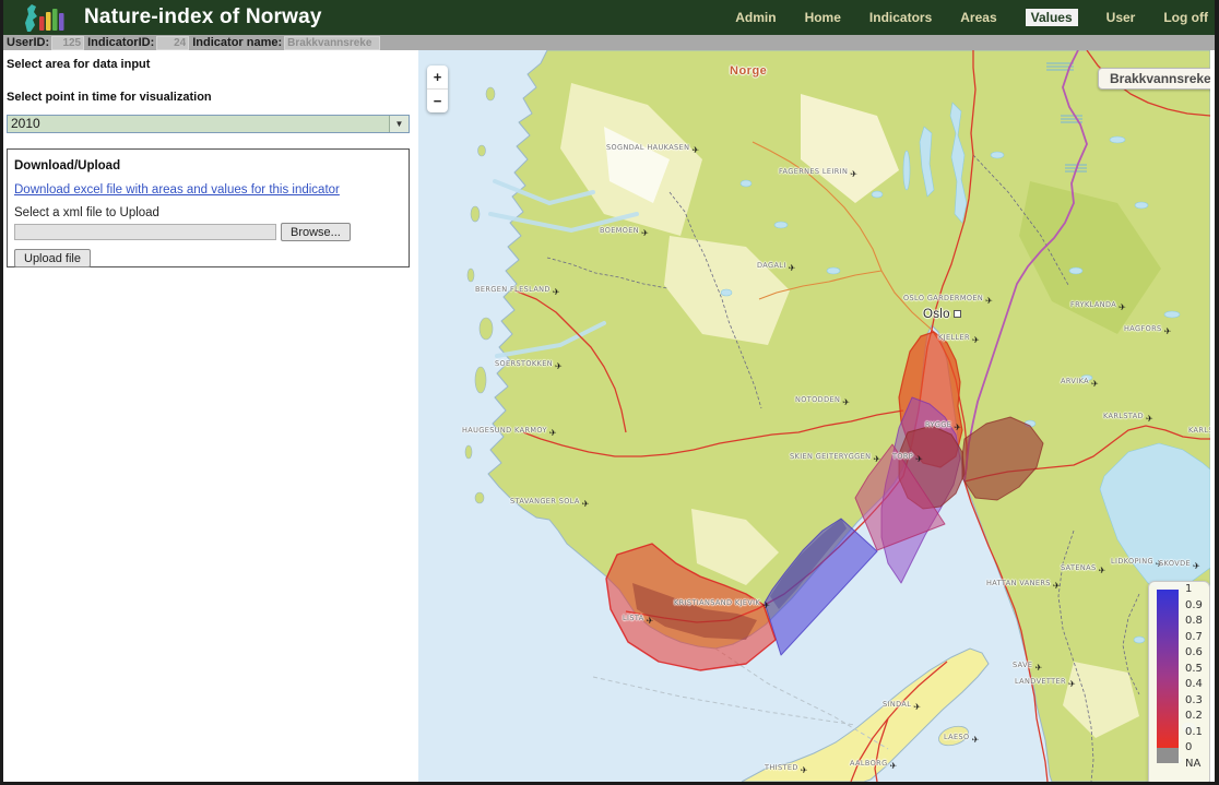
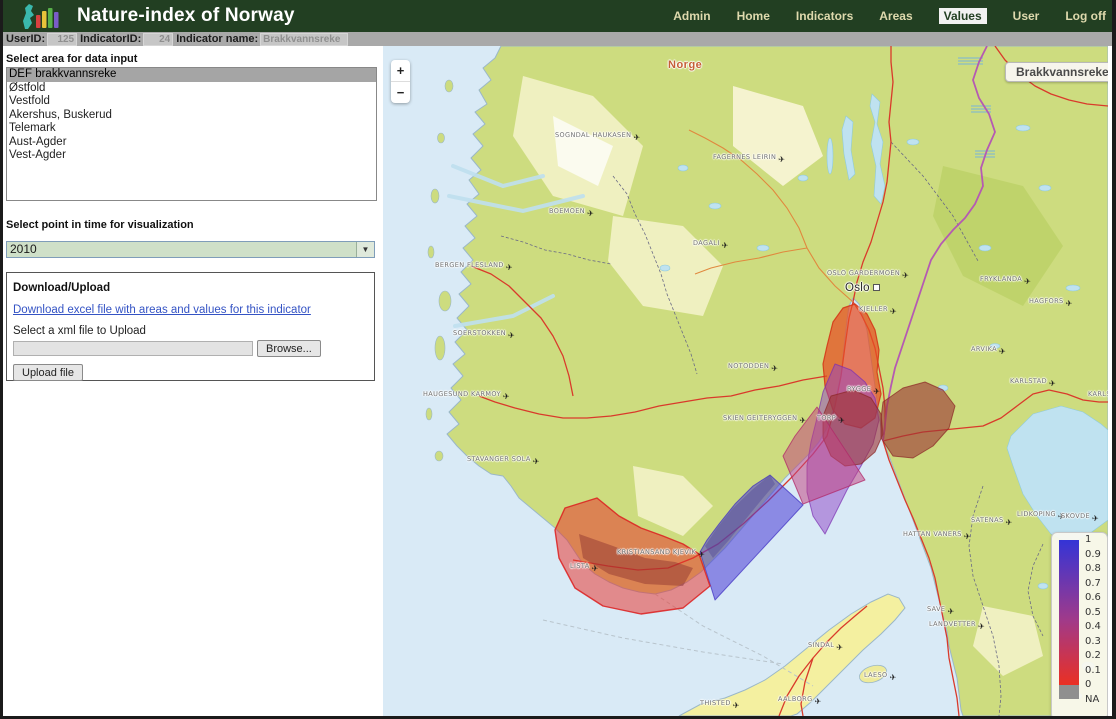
  Nature-index of Norway
  Admin
  Home
  Indicators
  Areas
  Values
  User
  Log off
  UserID:
  125
  IndicatorID:
  24
  Indicator name:
  Brakkvannsreke
  Select area for data input
+ DEF brakkvannsreke
+ Østfold
+ Vestfold
+ Akershus, Buskerud
+ Telemark
+ Aust-Agder
+ Vest-Agder
  Select point in time for visualization
  2010
  ▼
  Download/Upload
  Download excel file with areas and values for this indicator
  Select a xml file to Upload
  Browse...
  Upload file
  Norge
  Oslo
  SOGNDAL HAUKASEN ✈
  FAGERNES LEIRIN ✈
  BOEMOEN ✈
  DAGALI ✈
  BERGEN FLESLAND ✈
  OSLO GARDERMOEN ✈
  FRYKLANDA ✈
  HAGFORS ✈
  KJELLER ✈
  SOERSTOKKEN ✈
  ARVIKA ✈
  NOTODDEN ✈
  KARLSTAD ✈
  RYGGE ✈
  HAUGESUND KARMOY ✈
  SKIEN GEITERYGGEN ✈
  TORP ✈
  STAVANGER SOLA ✈
  LIDKOPING ✈
  SKOVDE ✈
  SATENAS ✈
  HATTAN VANERS ✈
  KRISTIANSAND KJEVIK ✈
  LISTA ✈
  SAVE ✈
  LANDVETTER ✈
  SINDAL ✈
  LAESO ✈
  AALBORG ✈
  THISTED ✈
  +
  −
  Brakkvannsreke
  1
  0.9
  0.8
  0.7
  0.6
  0.5
  0.4
  0.3
  0.2
  0.1
  0
  NA
